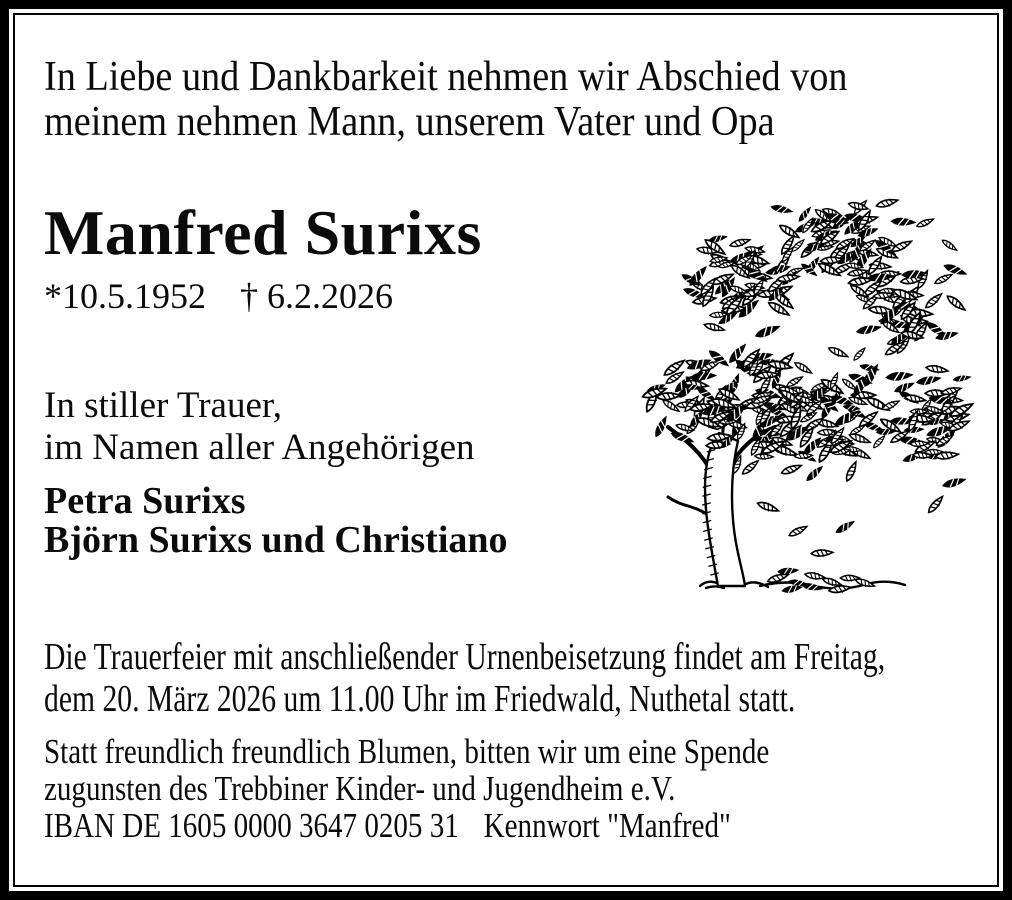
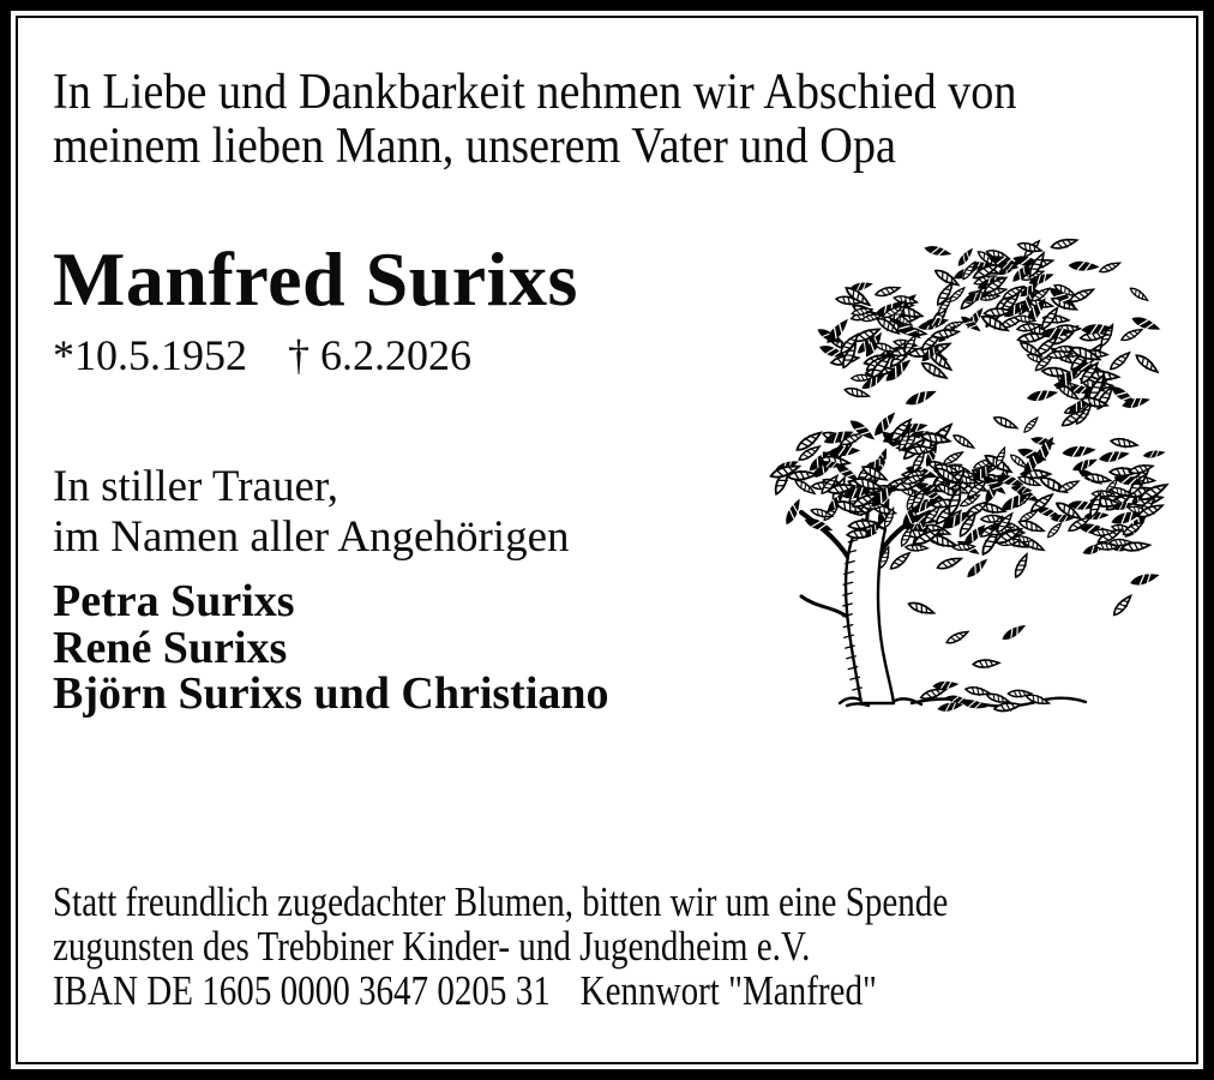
  In Liebe und Dankbarkeit nehmen wir Abschied von
- meinem nehmen Mann, unserem Vater und Opa
+ meinem lieben Mann, unserem Vater und Opa
  Manfred Surixs
  *10.5.1952 † 6.2.2026
  In stiller Trauer,
  im Namen aller Angehörigen
  Petra Surixs
+ René Surixs
  Björn Surixs und Christiano
- Die Trauerfeier mit anschließender Urnenbeisetzung findet am Freitag,
- dem 20. März 2026 um 11.00 Uhr im Friedwald, Nuthetal statt.
- Statt freundlich freundlich Blumen, bitten wir um eine Spende
+ Statt freundlich zugedachter Blumen, bitten wir um eine Spende
  zugunsten des Trebbiner Kinder- und Jugendheim e.V.
  IBAN DE 1605 0000 3647 0205 31 Kennwort "Manfred"
